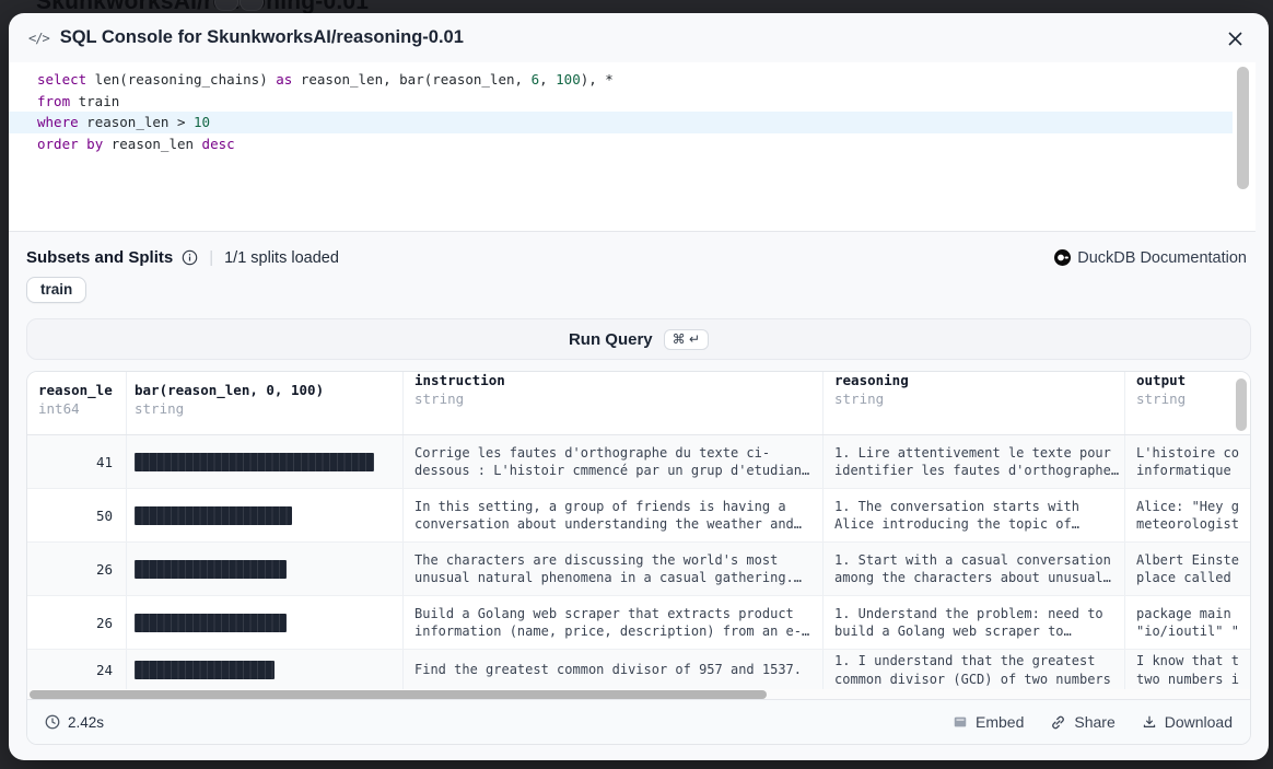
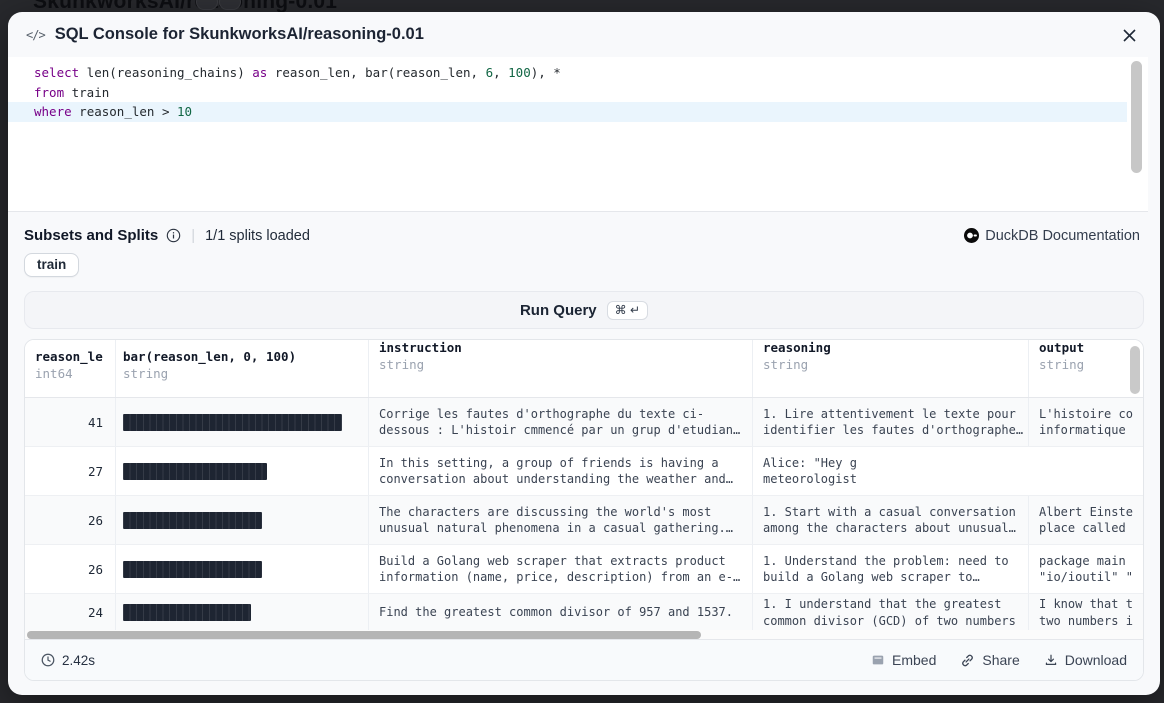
  SkunkworksAI/rning-0.01
  </>
  SQL Console for SkunkworksAI/reasoning-0.01
  select len(reasoning_chains) as reason_len, bar(reason_len, 6, 100), *
  from train
  where reason_len > 10
- order by reason_len desc
  Subsets and Splits
  |
  1/1 splits loaded
  DuckDB Documentation
  train
  Run Query
  ⌘ ↵
  reason_le
  int64
  bar(reason_len, 0, 100)
  string
  instruction
  string
  reasoning
  string
  output
  string
  41
  Corrige les fautes d'orthographe du texte ci-
  dessous : L'histoir cmmencé par un grup d'etudian…
  1. Lire attentivement le texte pour
  identifier les fautes d'orthographe…
  L'histoire co
  informatique
- 50
+ 27
  In this setting, a group of friends is having a
  conversation about understanding the weather and…
- 1. The conversation starts with
- Alice introducing the topic of…
  Alice: "Hey g
  meteorologist
  26
  The characters are discussing the world's most
  unusual natural phenomena in a casual gathering.…
  1. Start with a casual conversation
  among the characters about unusual…
  Albert Einste
  place called
  26
  Build a Golang web scraper that extracts product
  information (name, price, description) from an e-…
  1. Understand the problem: need to
  build a Golang web scraper to…
  package main
  "io/ioutil" "
  24
  Find the greatest common divisor of 957 and 1537.
  1. I understand that the greatest
  common divisor (GCD) of two numbers
  I know that t
  two numbers i
  2.42s
  Embed
  Share
  Download
